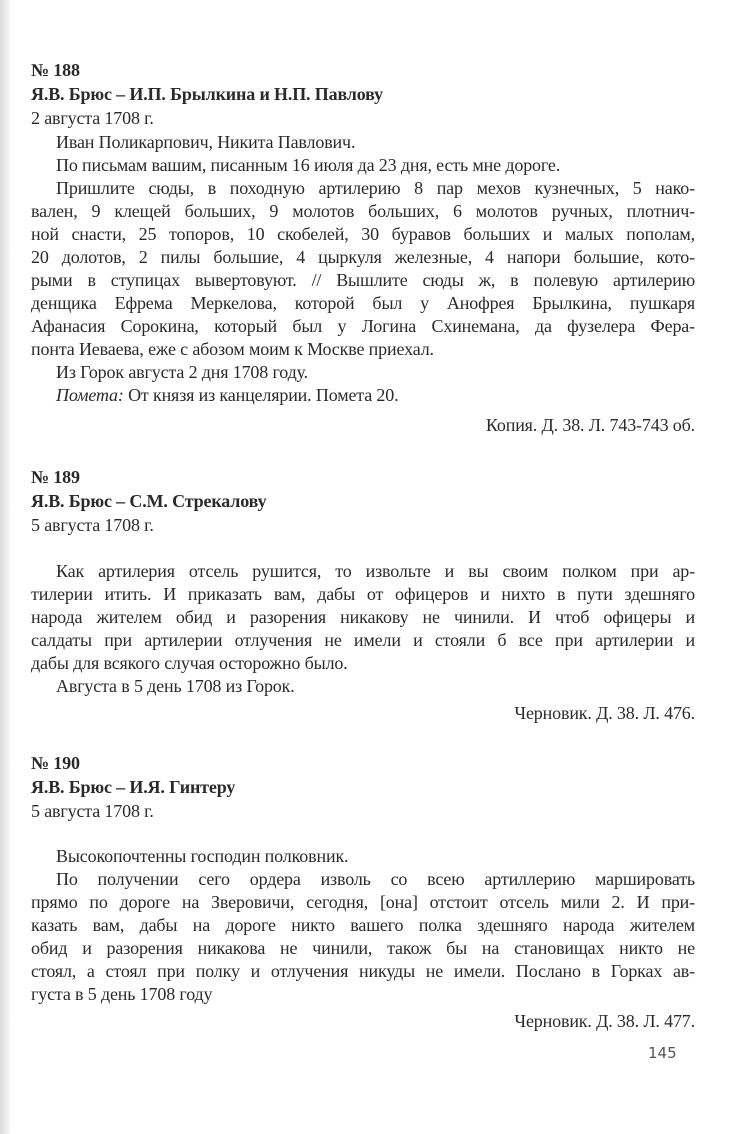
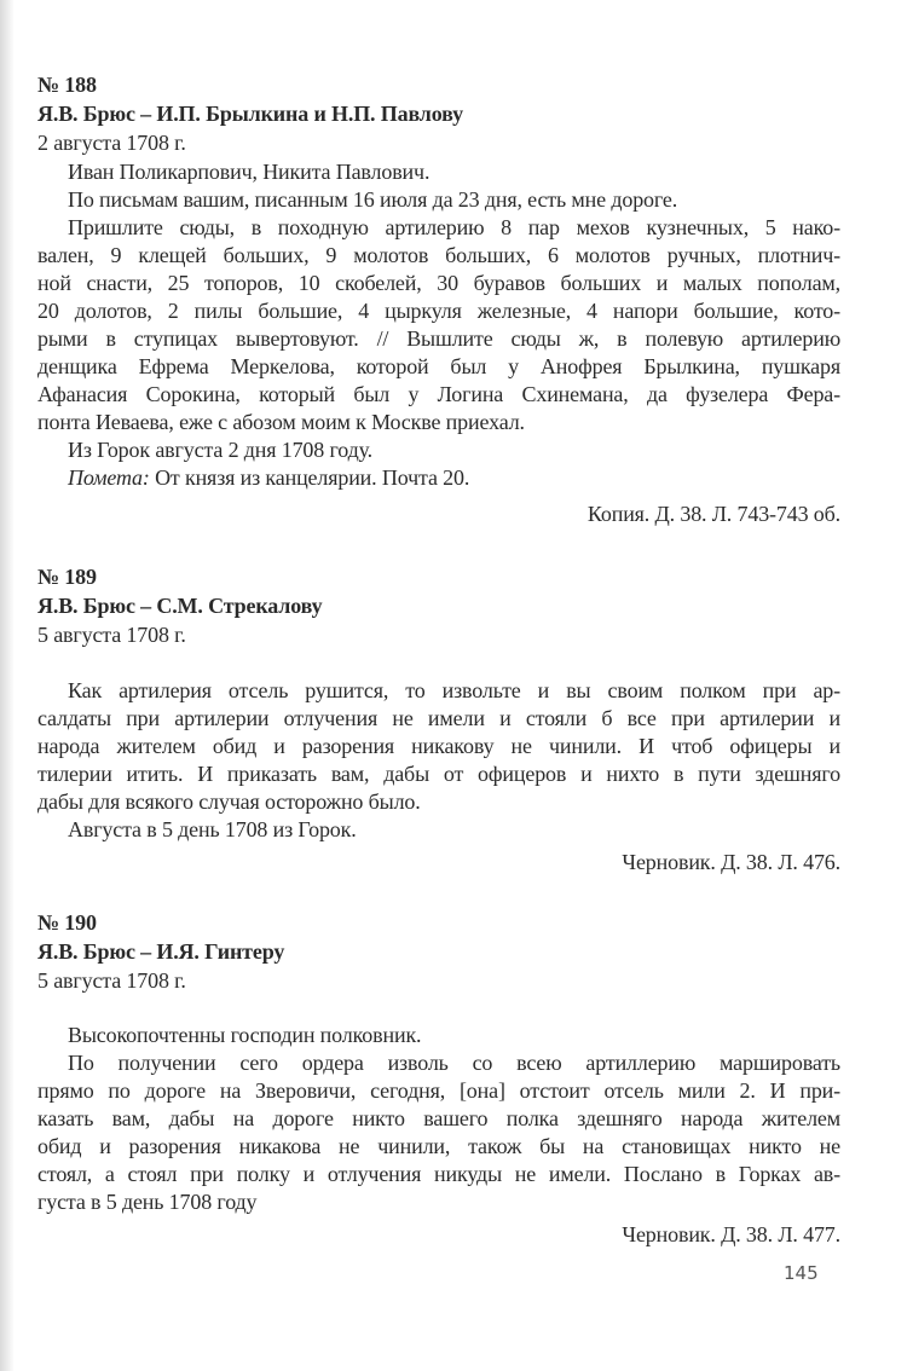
  № 188
  Я.В. Брюс – И.П. Брылкина и Н.П. Павлову
  2 августа 1708 г.
  Иван Поликарпович, Никита Павлович.
  По письмам вашим, писанным 16 июля да 23 дня, есть мне дороге.
  Пришлите сюды, в походную артилерию 8 пар мехов кузнечных, 5 нако-
  вален, 9 клещей больших, 9 молотов больших, 6 молотов ручных, плотнич-
  ной снасти, 25 топоров, 10 скобелей, 30 буравов больших и малых пополам,
  20 долотов, 2 пилы большие, 4 цыркуля железные, 4 напори большие, кото-
  рыми в ступицах вывертовуют. // Вышлите сюды ж, в полевую артилерию
  денщика Ефрема Меркелова, которой был у Анофрея Брылкина, пушкаря
  Афанасия Сорокина, который был у Логина Схинемана, да фузелера Фера-
  понта Иеваева, еже с абозом моим к Москве приехал.
  Из Горок августа 2 дня 1708 году.
- Помета: От князя из канцелярии. Помета 20.
+ Помета: От князя из канцелярии. Почта 20.
  Копия. Д. 38. Л. 743-743 об.
  № 189
  Я.В. Брюс – С.М. Стрекалову
  5 августа 1708 г.
  Как артилерия отсель рушится, то извольте и вы своим полком при ар-
- тилерии итить. И приказать вам, дабы от офицеров и нихто в пути здешняго
+ салдаты при артилерии отлучения не имели и стояли б все при артилерии и
  народа жителем обид и разорения никакову не чинили. И чтоб офицеры и
- салдаты при артилерии отлучения не имели и стояли б все при артилерии и
+ тилерии итить. И приказать вам, дабы от офицеров и нихто в пути здешняго
  дабы для всякого случая осторожно было.
  Августа в 5 день 1708 из Горок.
  Черновик. Д. 38. Л. 476.
  № 190
  Я.В. Брюс – И.Я. Гинтеру
  5 августа 1708 г.
  Высокопочтенны господин полковник.
  По получении сего ордера изволь со всею артиллерию маршировать
  прямо по дороге на Зверовичи, сегодня, [она] отстоит отсель мили 2. И при-
  казать вам, дабы на дороге никто вашего полка здешняго народа жителем
  обид и разорения никакова не чинили, також бы на становищах никто не
  стоял, а стоял при полку и отлучения никуды не имели. Послано в Горках ав-
  густа в 5 день 1708 году
  Черновик. Д. 38. Л. 477.
  145
